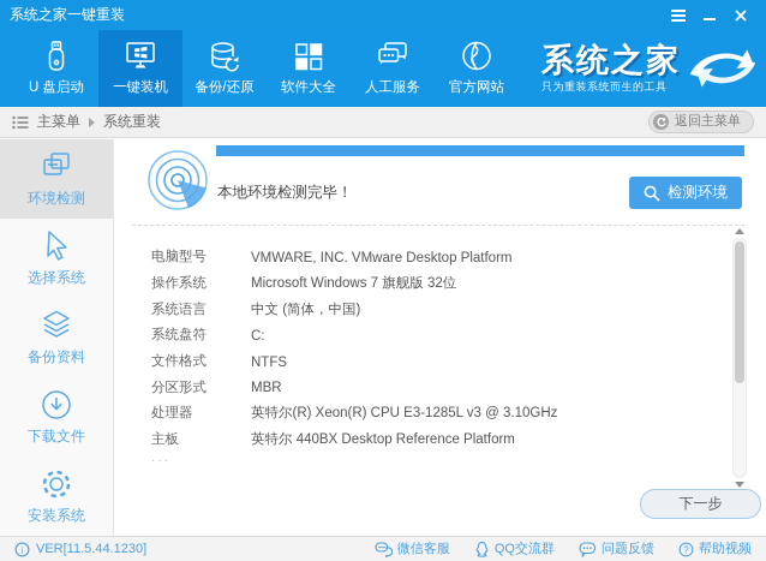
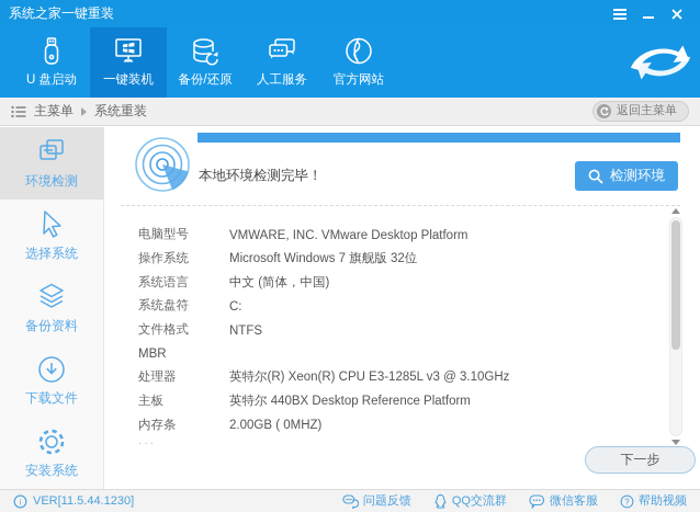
  系统之家一键重装
  U 盘启动
  一键装机
  备份/还原
- 软件大全
  人工服务
  官方网站
- 系统之家
- 只为重装系统而生的工具
  主菜单
  系统重装
  返回主菜单
  环境检测
  选择系统
  备份资料
  下载文件
  安装系统
  本地环境检测完毕！
  检测环境
  电脑型号
  VMWARE, INC. VMware Desktop Platform
  操作系统
  Microsoft Windows 7 旗舰版 32位
  系统语言
  中文 (简体，中国)
  系统盘符
  C:
  文件格式
  NTFS
- 分区形式
  MBR
  处理器
  英特尔(R) Xeon(R) CPU E3-1285L v3 @ 3.10GHz
  主板
  英特尔 440BX Desktop Reference Platform
+ 内存条
+ 2.00GB ( 0MHZ)
  ···
  下一步
  i
  VER[11.5.44.1230]
- 微信客服
+ 问题反馈
  QQ交流群
- 问题反馈
+ 微信客服
  ?
  帮助视频
